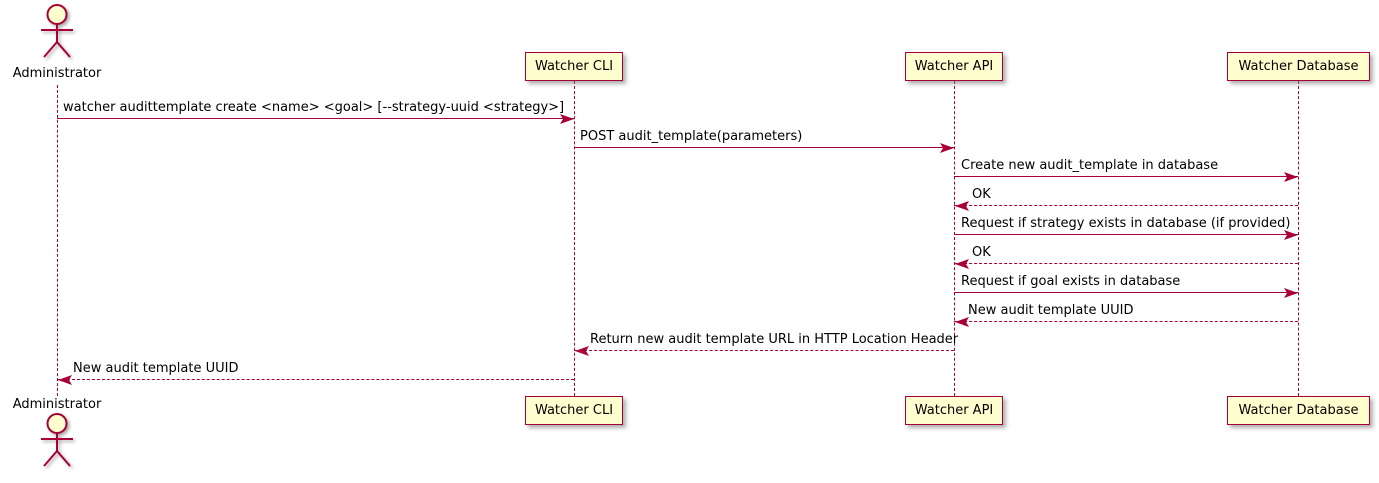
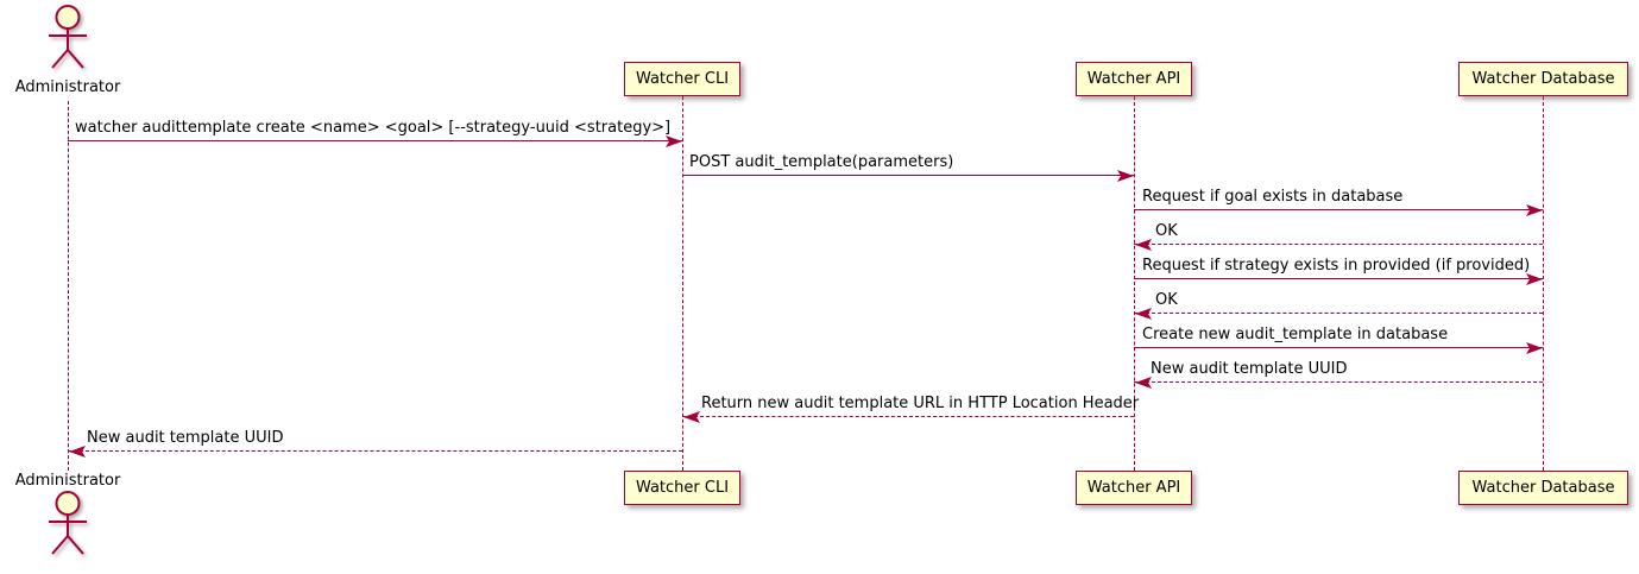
  Administrator
  Watcher CLI
  Watcher API
  Watcher Database
  watcher audittemplate create <name> <goal> [--strategy-uuid <strategy>]
  POST audit_template(parameters)
- Create new audit_template in database
+ Request if goal exists in database
  OK
- Request if strategy exists in database (if provided)
+ Request if strategy exists in provided (if provided)
  OK
- Request if goal exists in database
+ Create new audit_template in database
  New audit template UUID
  Return new audit template URL in HTTP Location Header
  New audit template UUID
  Administrator
  Watcher CLI
  Watcher API
  Watcher Database
